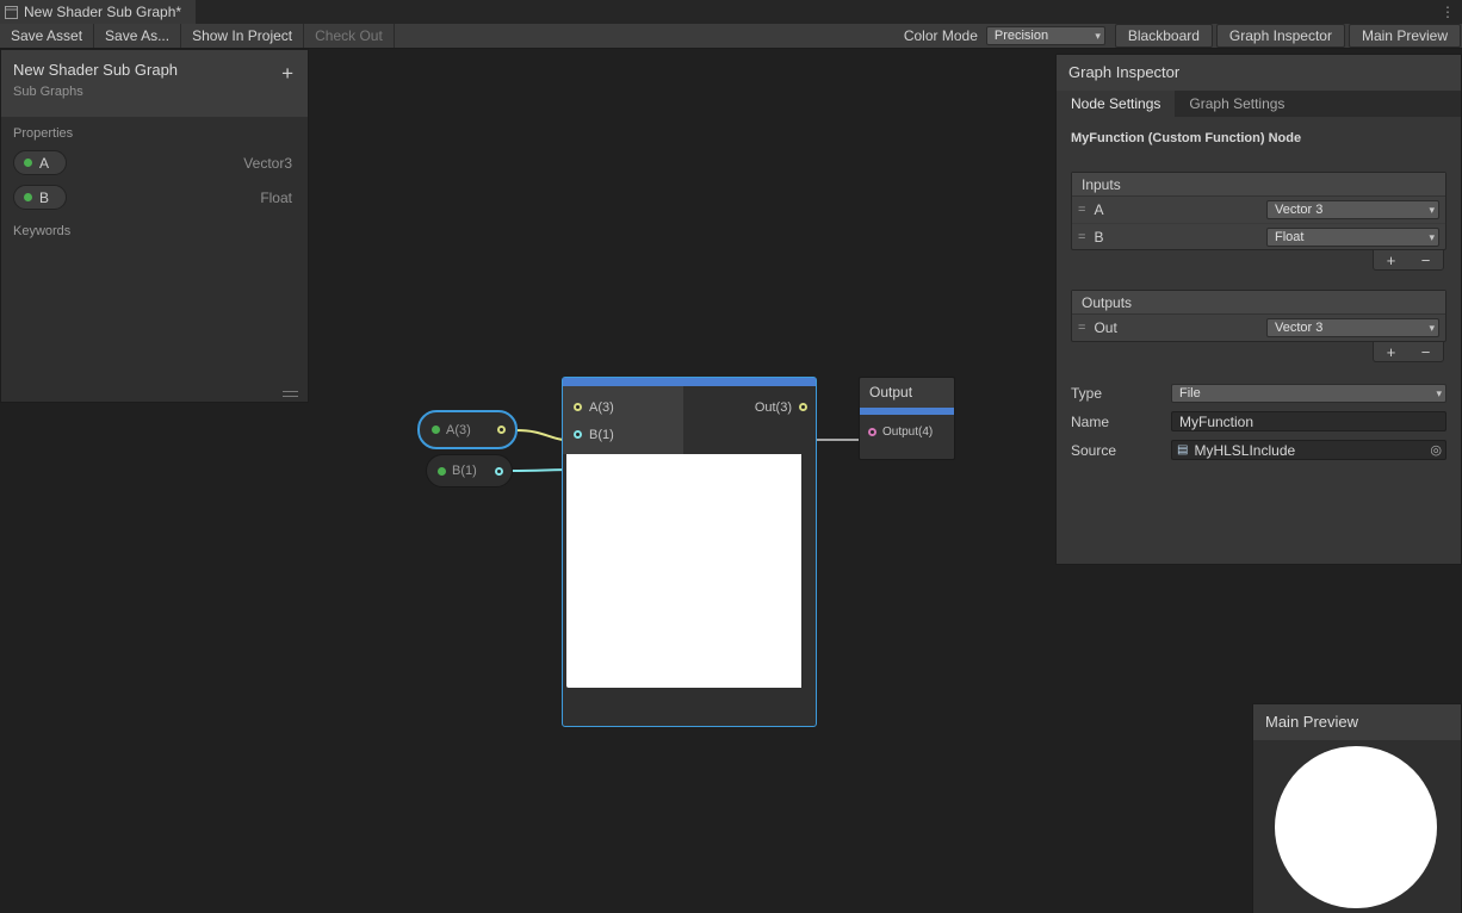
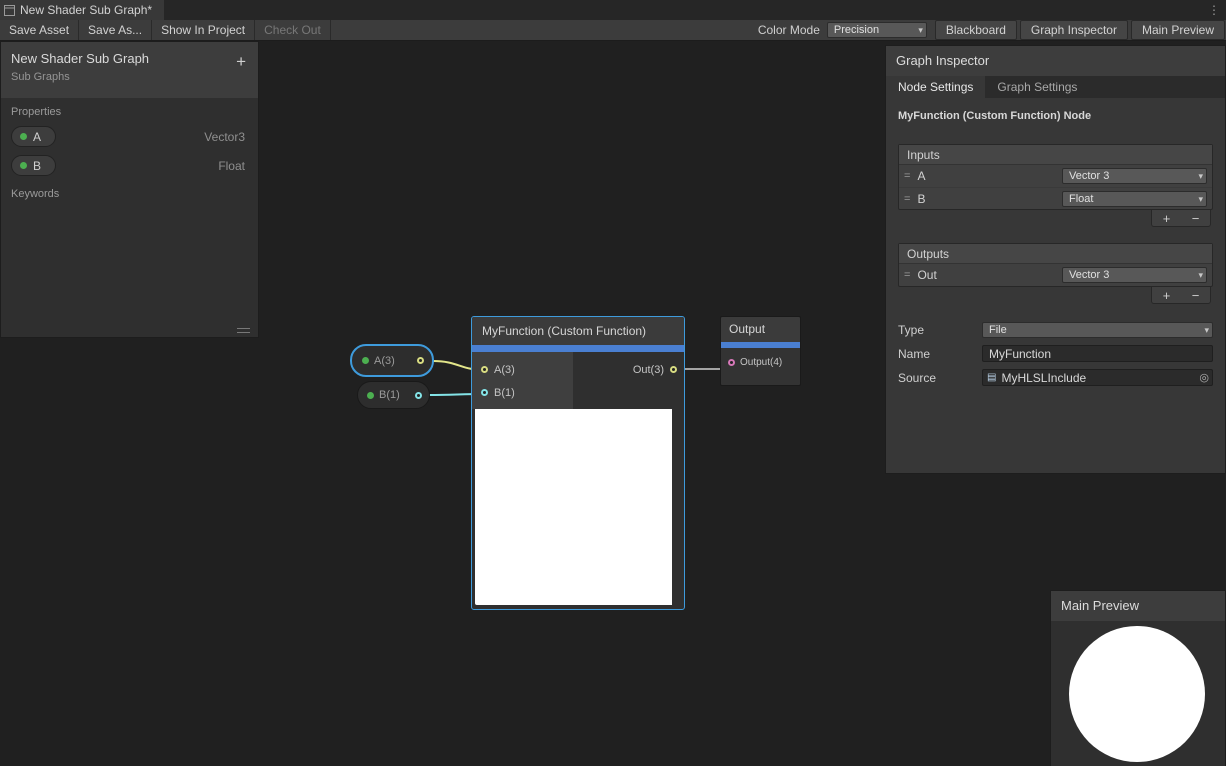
  New Shader Sub Graph*
  ⋮
  Save Asset
  Save As...
  Show In Project
  Check Out
  Color Mode
  Precision
  ▾
  Blackboard
  Graph Inspector
  Main Preview
  A(3)
  B(1)
+ MyFunction (Custom Function)
  A(3)
  B(1)
  Out(3)
  Output
  Output(4)
  New Shader Sub Graph
  Sub Graphs
  +
  Properties
  A
  Vector3
  B
  Float
  Keywords
  Graph Inspector
  Node Settings
  Graph Settings
  MyFunction (Custom Function) Node
  Inputs
  =
  A
  Vector 3
  ▾
  =
  B
  Float
  ▾
  +
  −
  Outputs
  =
  Out
  Vector 3
  ▾
  +
  −
  Type
  File
  ▾
  Name
  MyFunction
  Source
  ▤
  MyHLSLInclude
  ◎
  Main Preview
